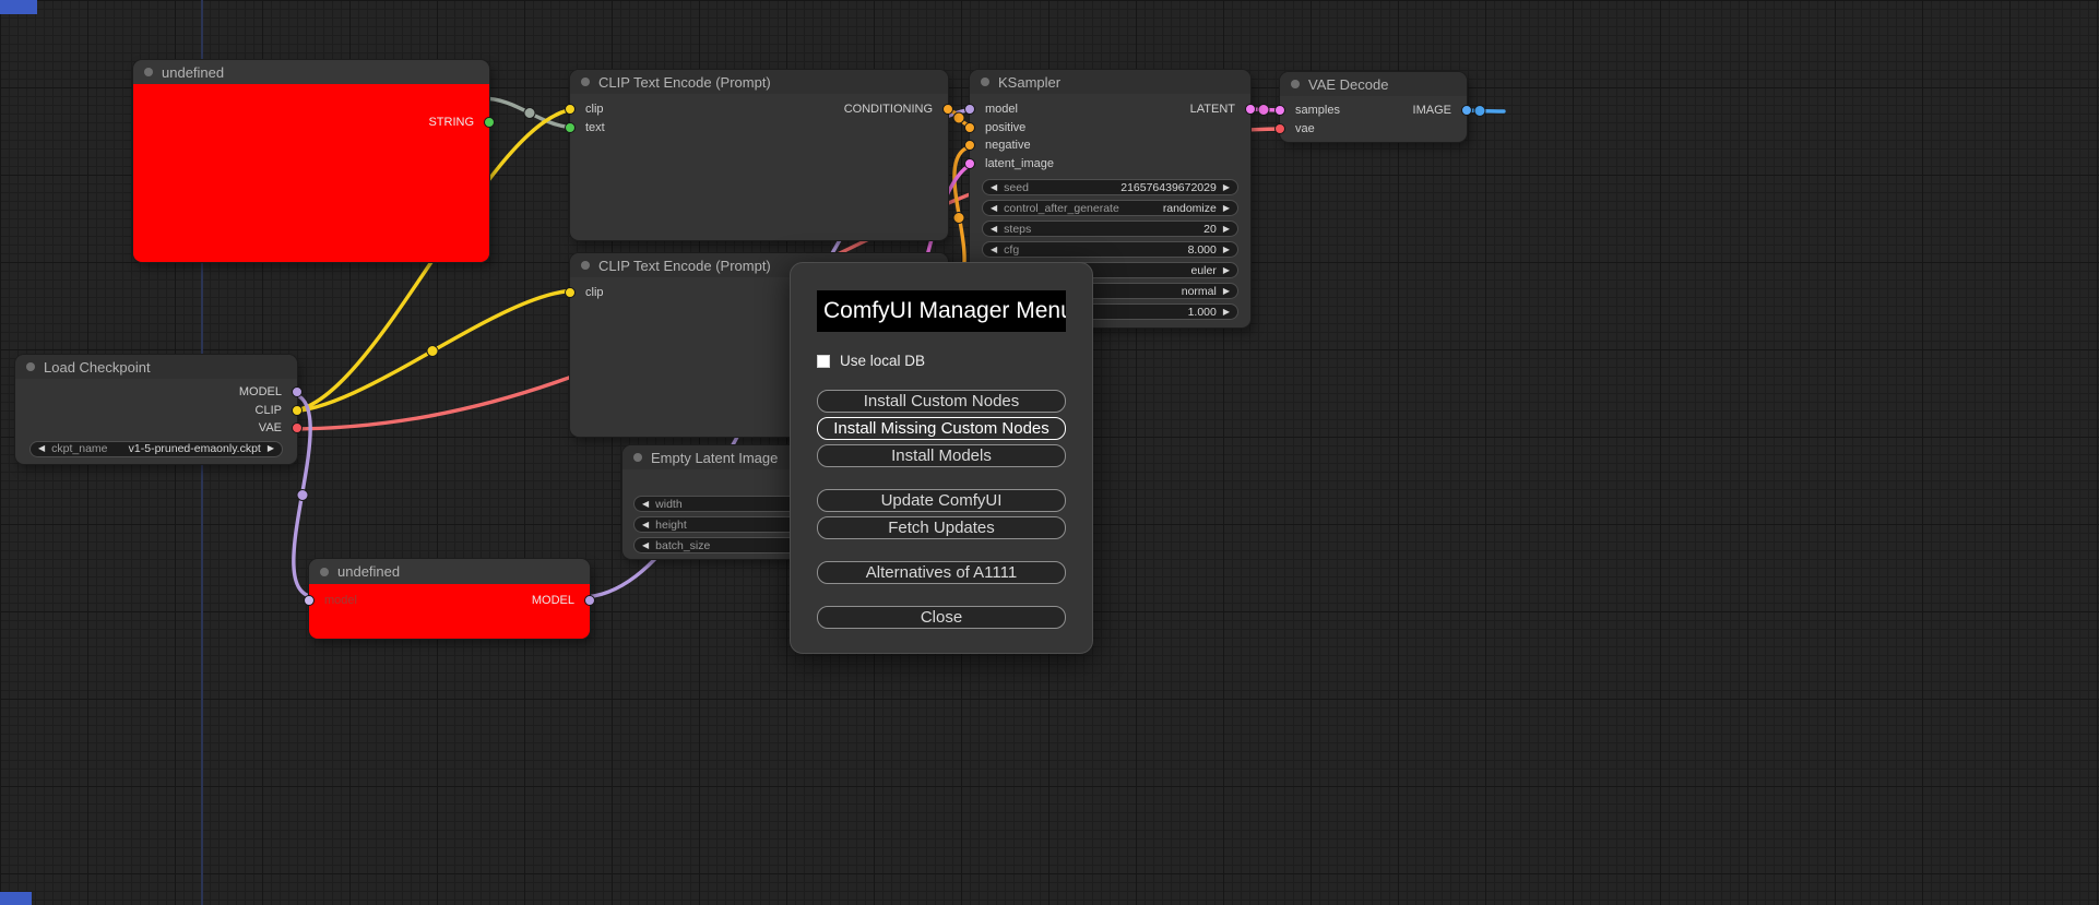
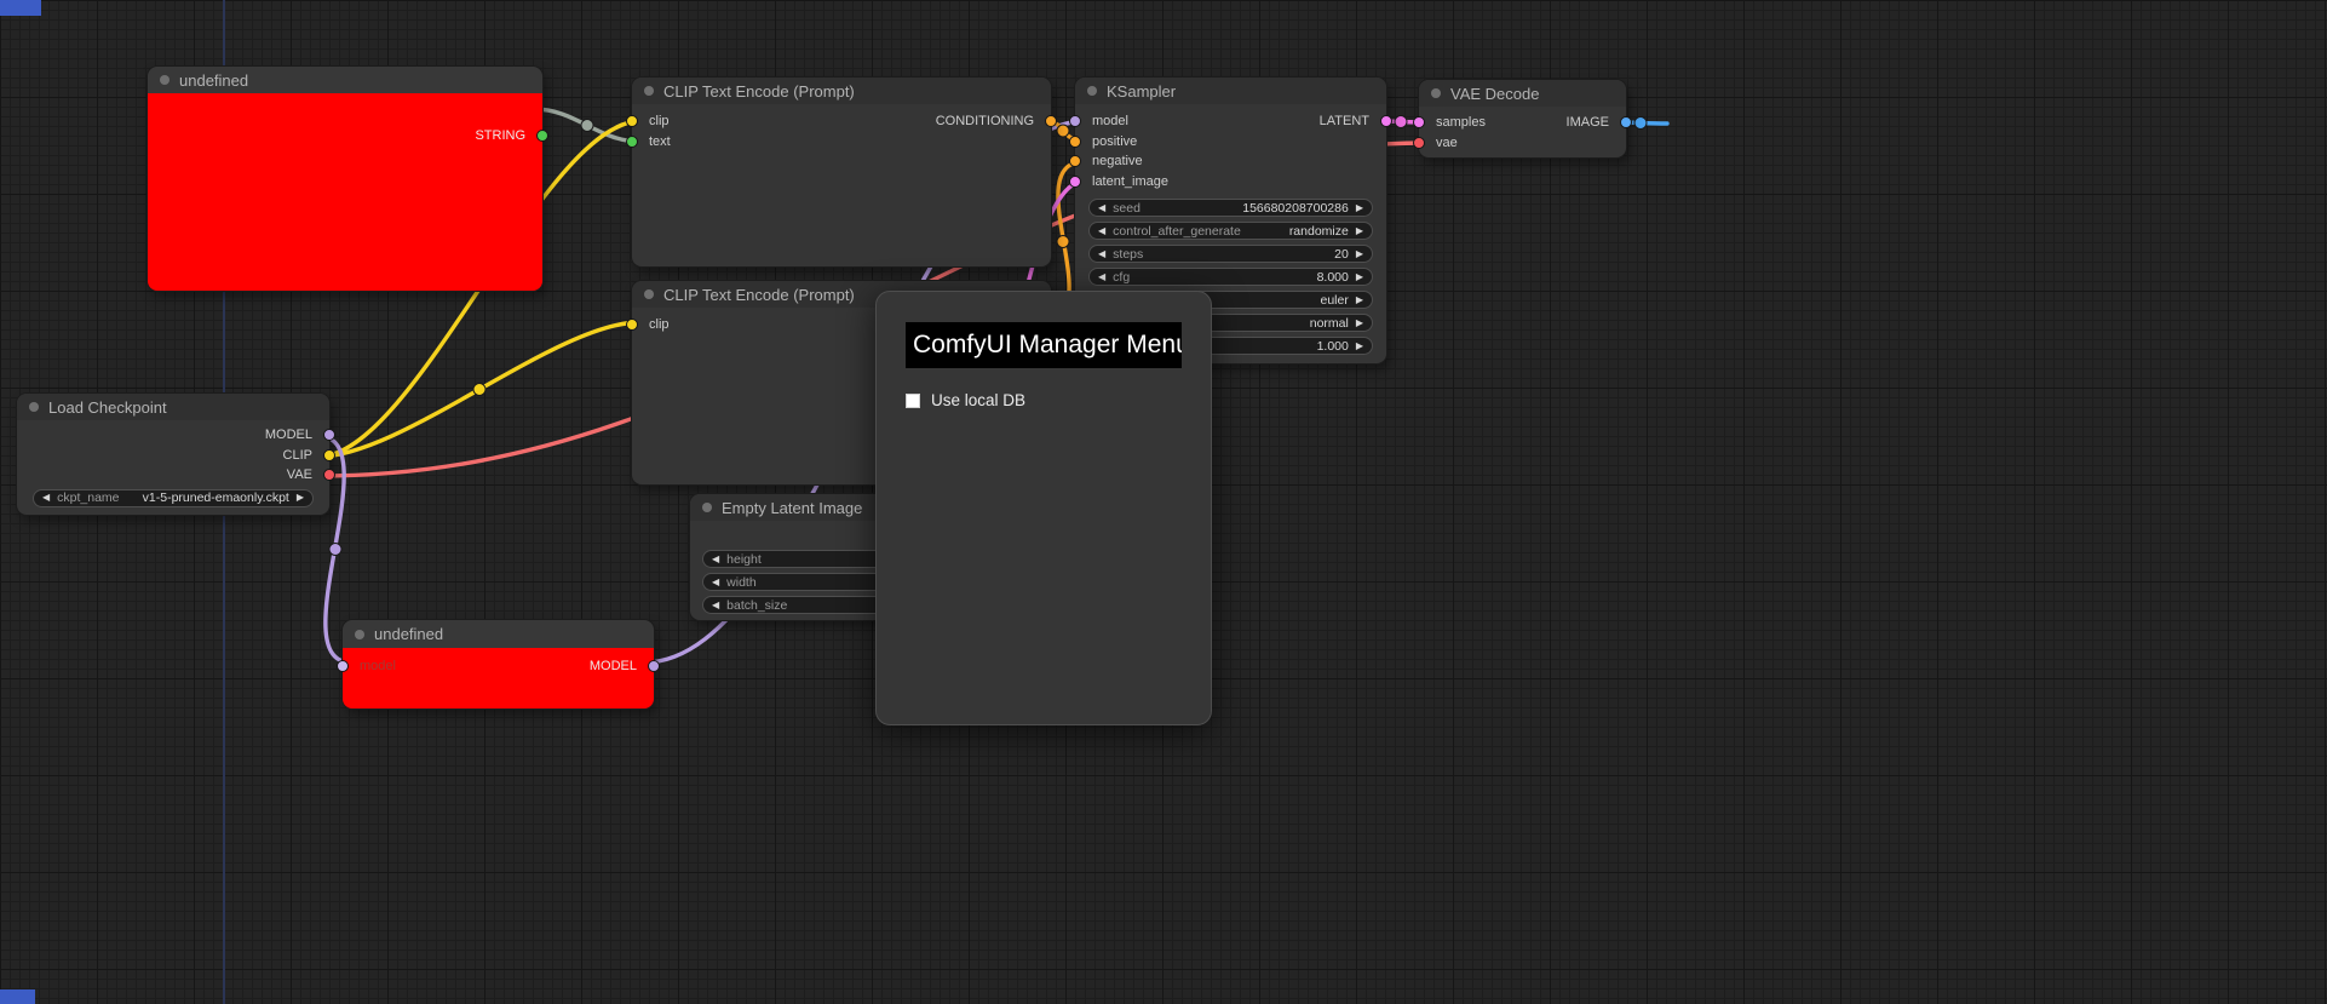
  undefined
  STRING
  CLIP Text Encode (Prompt)
  clip
  CONDITIONING
  text
  KSampler
  model
  LATENT
  positive
  negative
  latent_image
  ◀
  seed
- 216576439672029
+ 156680208700286
  ▶
  ◀
  control_after_generate
  randomize
  ▶
  ◀
  steps
  20
  ▶
  ◀
  cfg
  8.000
  ▶
  euler
  ▶
  normal
  ▶
  1.000
  ▶
  VAE Decode
  samples
  IMAGE
  vae
  Load Checkpoint
  MODEL
  CLIP
  VAE
  ◀
  ckpt_name
  v1-5-pruned-emaonly.ckpt
  ▶
  CLIP Text Encode (Prompt)
  clip
  Empty Latent Image
  ◀
- width
+ height
  ◀
- height
+ width
  ◀
  batch_size
  undefined
  model
  MODEL
  ComfyUI Manager Men
  Use local DB
- Install Custom Nodes
- Install Missing Custom Nodes
- Install Models
- Update ComfyUI
- Fetch Updates
- Alternatives of A1111
- Close
